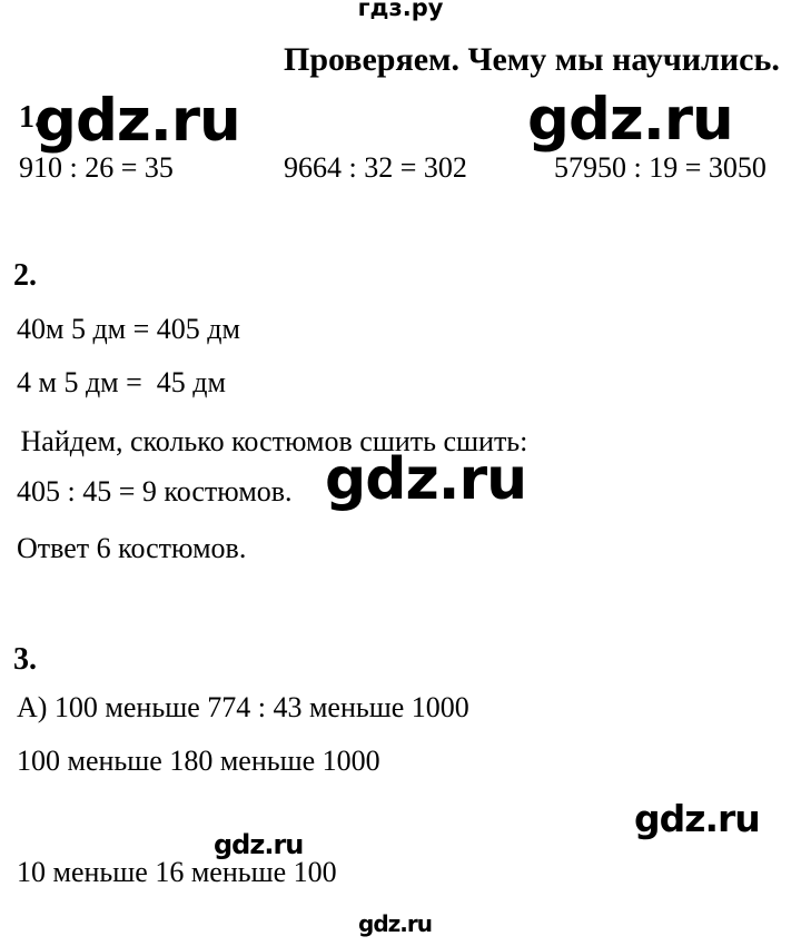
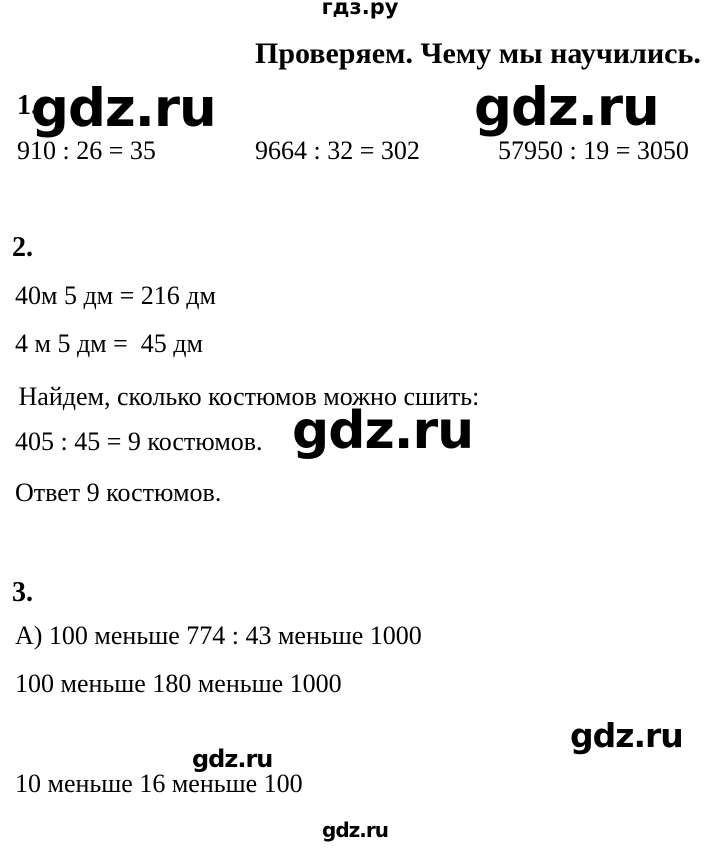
  гдз.ру
  Проверяем. Чему мы научились.
  1.
  gdz.ru
  gdz.ru
  910 : 26 = 35
  9664 : 32 = 302
  57950 : 19 = 3050
  2.
- 40м 5 дм = 405 дм
+ 40м 5 дм = 216 дм
  4 м 5 дм = 45 дм
- Найдем, сколько костюмов сшить сшить:
+ Найдем, сколько костюмов можно сшить:
  405 : 45 = 9 костюмов.
  gdz.ru
- Ответ 6 костюмов.
+ Ответ 9 костюмов.
  3.
  А) 100 меньше 774 : 43 меньше 1000
  100 меньше 180 меньше 1000
  gdz.ru
  gdz.ru
  10 меньше 16 меньше 100
  gdz.ru
